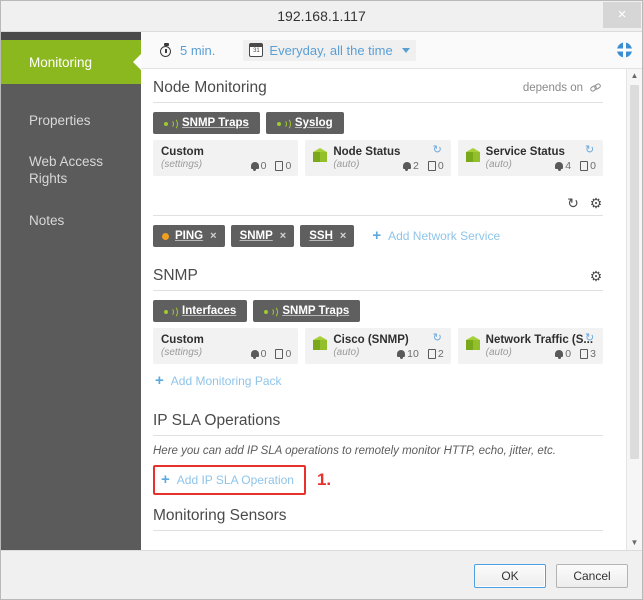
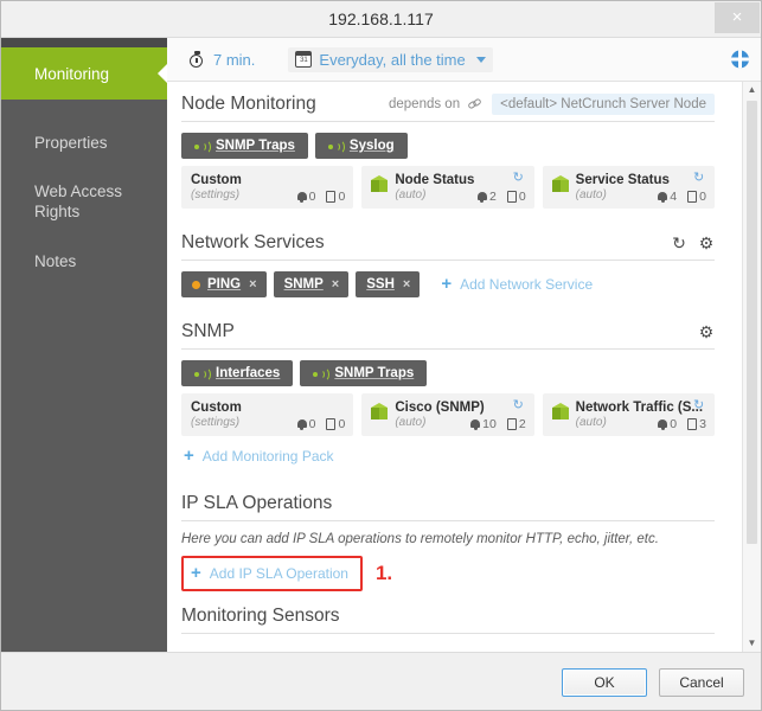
  192.168.1.117
  ×
  Monitoring
  Properties
  Web Access Rights
  Notes
- 5 min.
+ 7 min.
  Everyday, all the time
  Node Monitoring
  depends on
+ <default> NetCrunch Server Node
  SNMP Traps
  Syslog
  Custom
  (settings)
  0
  0
  Node Status
  (auto)
  ↻
  2
  0
  Service Status
  (auto)
  ↻
  4
  0
+ Network Services
  ↻
  ⚙
  PING
  ×
  SNMP
  ×
  SSH
  ×
  +
  Add Network Service
  SNMP
  ⚙
  Interfaces
  SNMP Traps
  Custom
  (settings)
  0
  0
  Cisco (SNMP)
  (auto)
  ↻
  10
  2
  Network Traffic (S...
  (auto)
  ↻
  0
  3
  +
  Add Monitoring Pack
  IP SLA Operations
  Here you can add IP SLA operations to remotely monitor HTTP, echo, jitter, etc.
  +
  Add IP SLA Operation
  1.
  Monitoring Sensors
  ▲
  ▼
  OK
  Cancel
